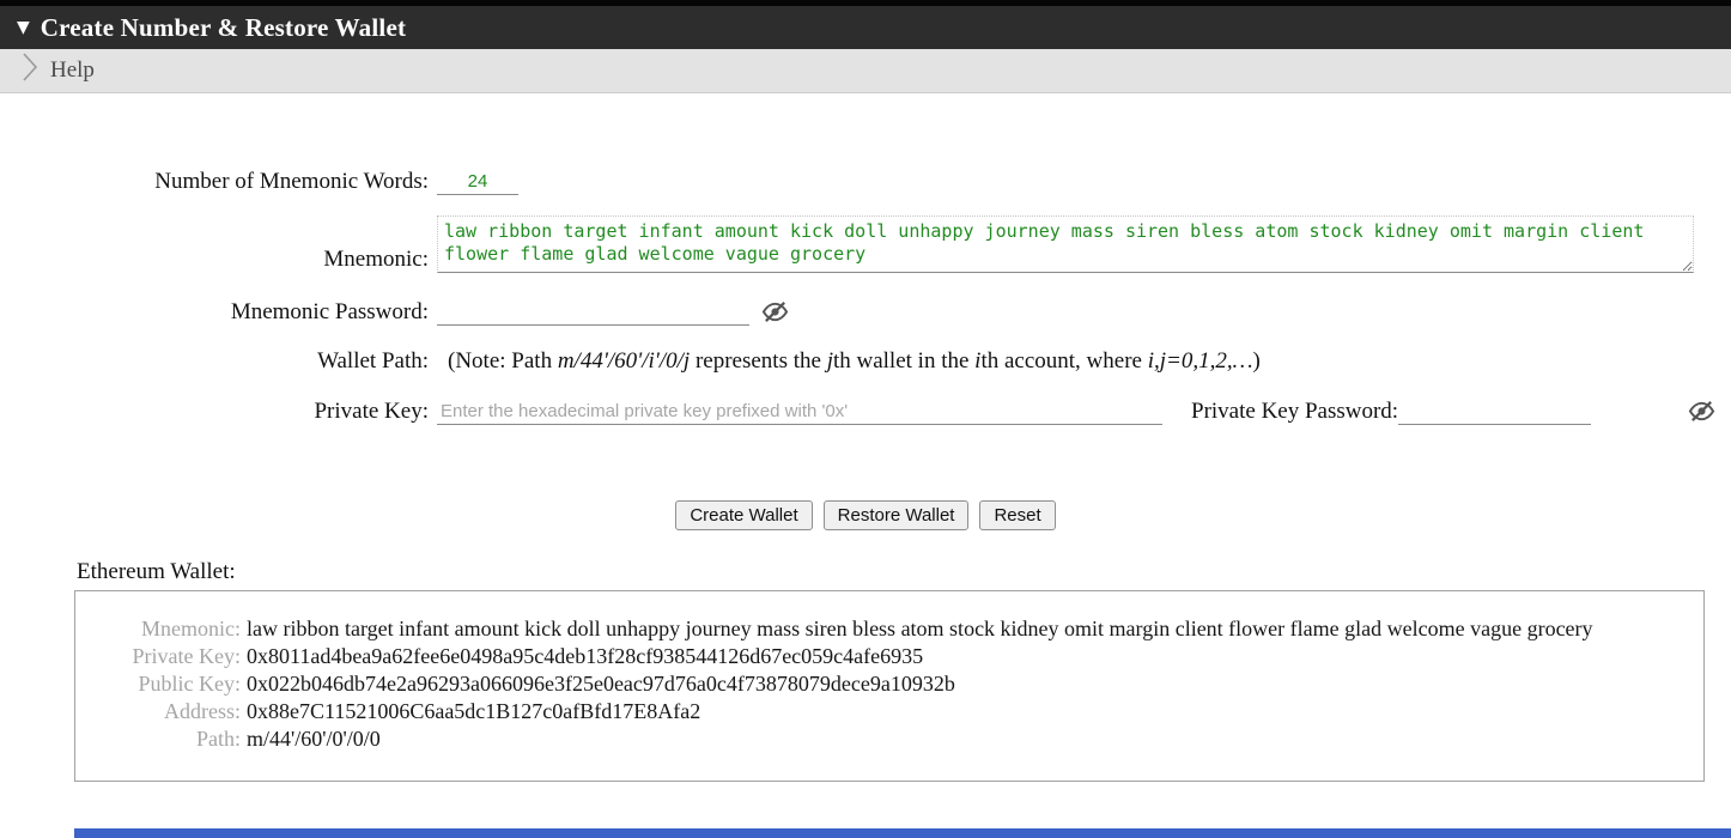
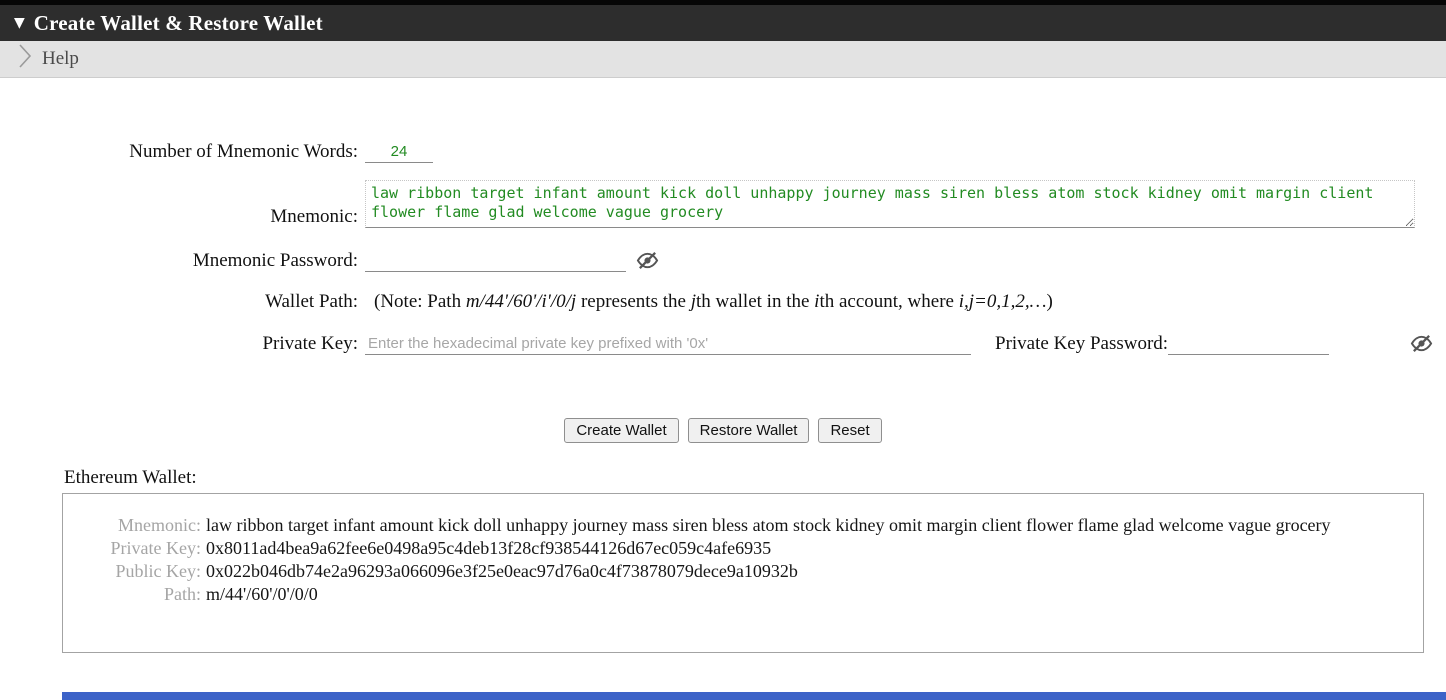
  ▼
- Create Number & Restore Wallet
+ Create Wallet & Restore Wallet
  Help
  Number of Mnemonic Words:
  24
  Mnemonic:
  Mnemonic Password:
  Wallet Path:
  (Note: Path m/44'/60'/i'/0/j represents the jth wallet in the ith account, where i,j=0,1,2,…)
  Private Key:
  Enter the hexadecimal private key prefixed with '0x'
  Private Key Password:
  Create Wallet
  Restore Wallet
  Reset
  Ethereum Wallet:
  Mnemonic: law ribbon target infant amount kick doll unhappy journey mass siren bless atom stock kidney omit margin client flower flame glad welcome vague grocery
  Private Key: 0x8011ad4bea9a62fee6e0498a95c4deb13f28cf938544126d67ec059c4afe6935
  Public Key: 0x022b046db74e2a96293a066096e3f25e0eac97d76a0c4f73878079dece9a10932b
- Address: 0x88e7C11521006C6aa5dc1B127c0afBfd17E8Afa2
  Path: m/44'/60'/0'/0/0
